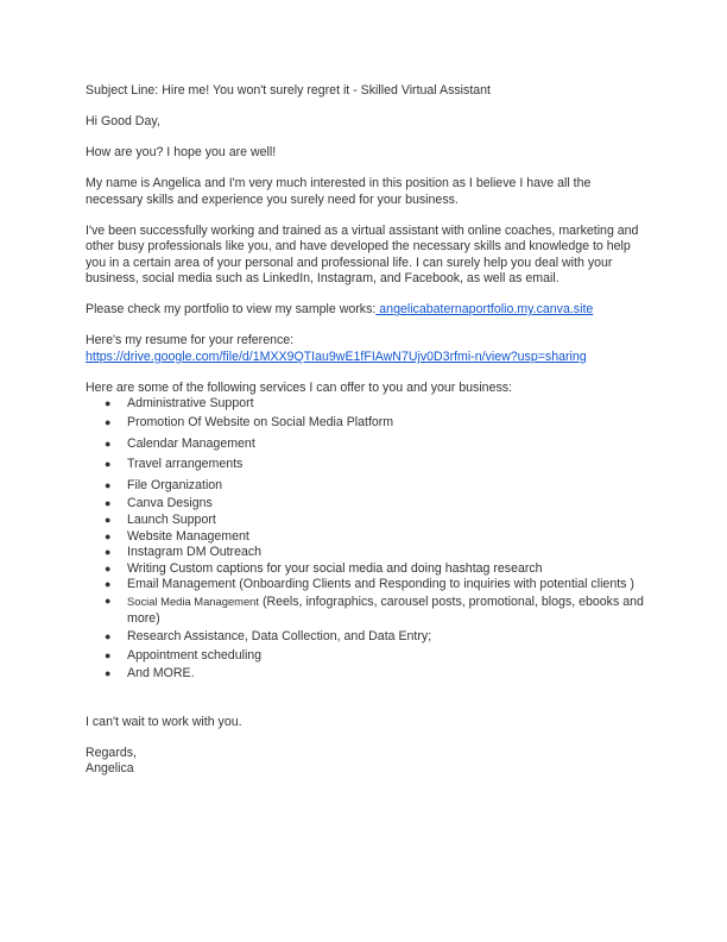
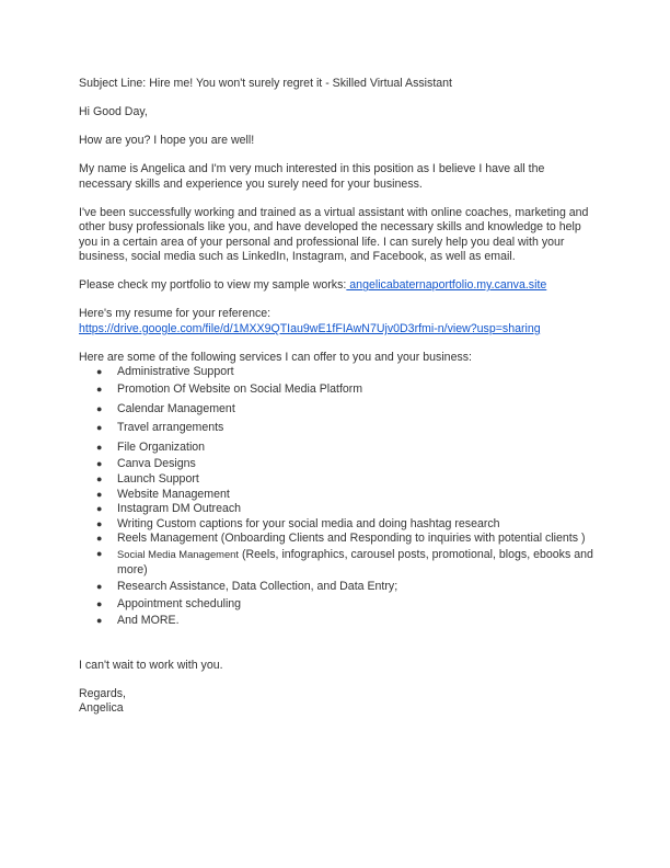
  Subject Line: Hire me! You won't surely regret it - Skilled Virtual Assistant
  Hi Good Day,
  How are you? I hope you are well!
  My name is Angelica and I'm very much interested in this position as I believe I have all the necessary skills and experience you surely need for your business.
  I've been successfully working and trained as a virtual assistant with online coaches, marketing and other busy professionals like you, and have developed the necessary skills and knowledge to help you in a certain area of your personal and professional life. I can surely help you deal with your business, social media such as LinkedIn, Instagram, and Facebook, as well as email.
  Please check my portfolio to view my sample works: angelicabaternaportfolio.my.canva.site
  Here's my resume for your reference:
  https://drive.google.com/file/d/1MXX9QTIau9wE1fFIAwN7Ujv0D3rfmi-n/view?usp=sharing
  Here are some of the following services I can offer to you and your business:
  ●
  Administrative Support
  ●
  Promotion Of Website on Social Media Platform
  ●
  Calendar Management
  ●
  Travel arrangements
  ●
  File Organization
  ●
  Canva Designs
  ●
  Launch Support
  ●
  Website Management
  ●
  Instagram DM Outreach
  ●
  Writing Custom captions for your social media and doing hashtag research
  ●
- Email Management (Onboarding Clients and Responding to inquiries with potential clients )
+ Reels Management (Onboarding Clients and Responding to inquiries with potential clients )
  ●
  Social Media Management (Reels, infographics, carousel posts, promotional, blogs, ebooks and more)
  ●
  Research Assistance, Data Collection, and Data Entry;
  ●
  Appointment scheduling
  ●
  And MORE.
  I can't wait to work with you.
  Regards,
  Angelica
